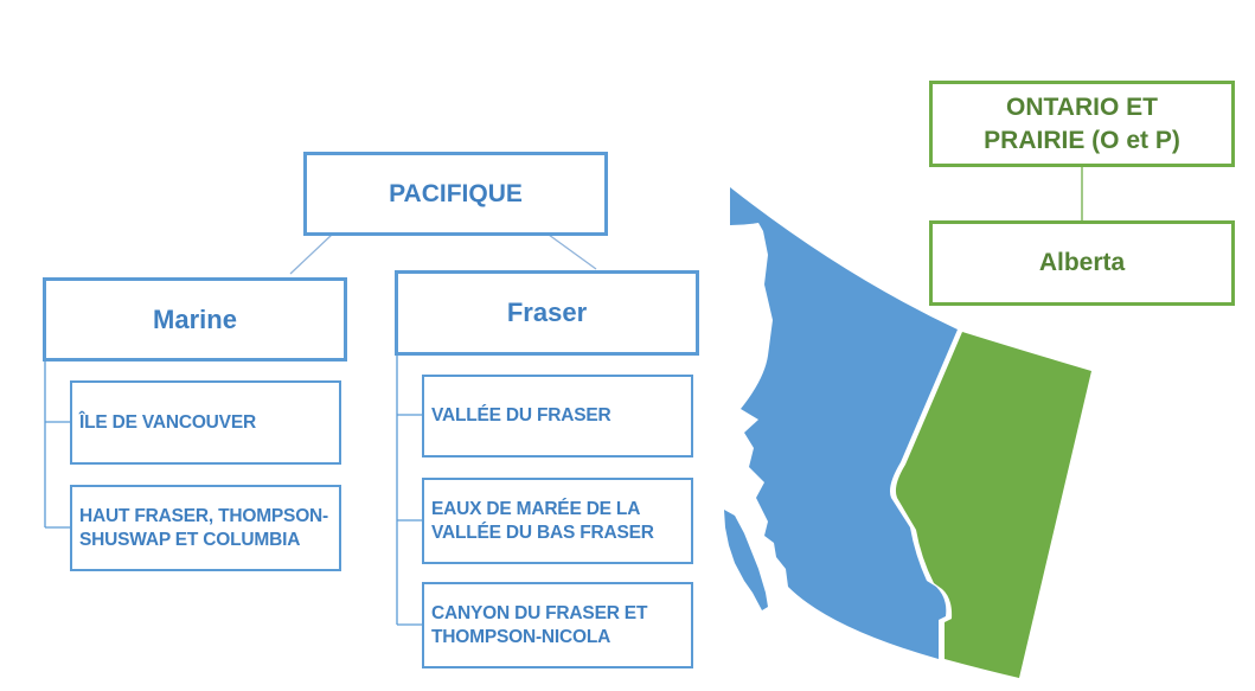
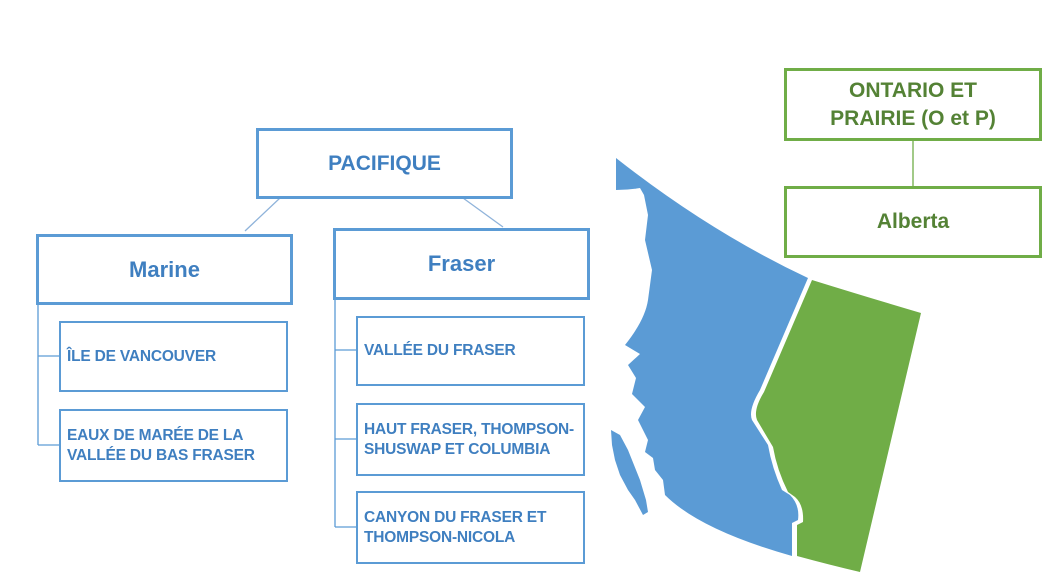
  PACIFIQUE
  Marine
  ÎLE DE VANCOUVER
- HAUT FRASER, THOMPSON-SHUSWAP ET COLUMBIA
+ EAUX DE MARÉE DE LA VALLÉE DU BAS FRASER
  Fraser
  VALLÉE DU FRASER
- EAUX DE MARÉE DE LA VALLÉE DU BAS FRASER
+ HAUT FRASER, THOMPSON-SHUSWAP ET COLUMBIA
  CANYON DU FRASER ET THOMPSON-NICOLA
  ONTARIO ET PRAIRIE (O et P)
  Alberta
